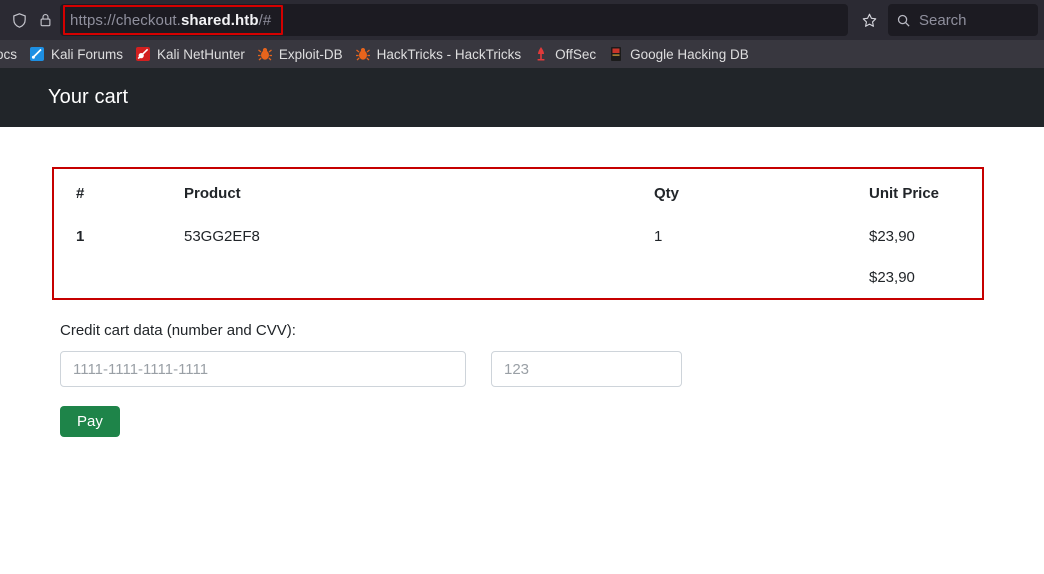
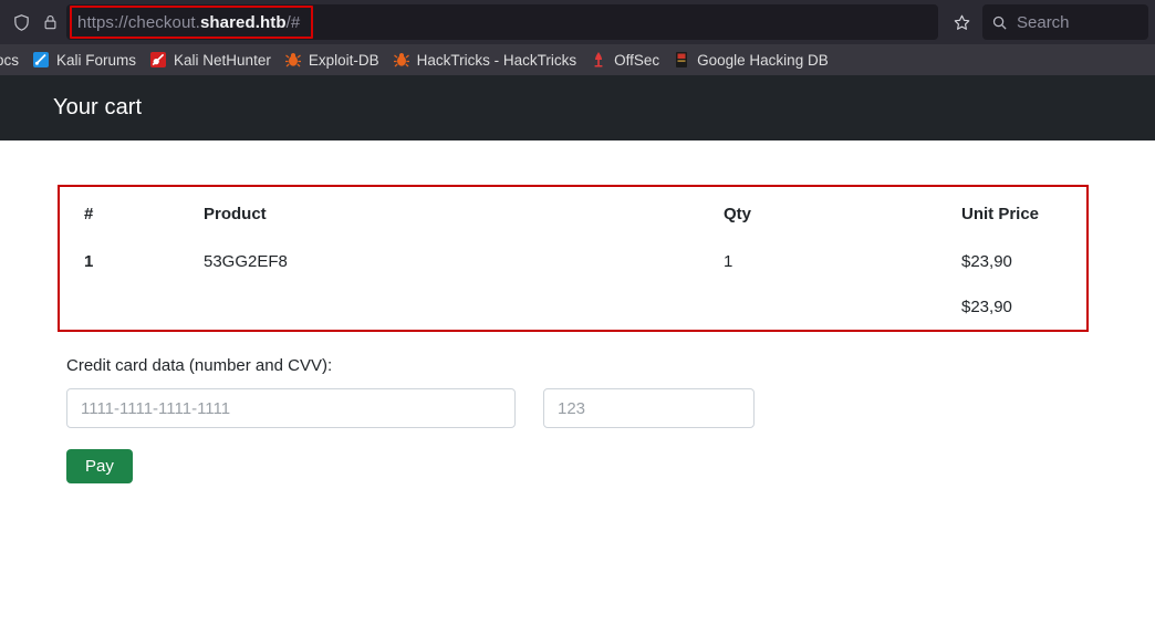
  https://checkout.shared.htb/#
  Search
  Kali Forums
  Kali NetHunter
  Exploit-DB
  HackTricks - HackTricks
  OffSec
  Google Hacking DB
  Your cart
  #	Product	Qty	Unit Price
  1	53GG2EF8	1	$23,90
  			$23,90
- Credit cart data (number and CVV):
+ Credit card data (number and CVV):
  1111-1111-1111-1111
  123
  Pay
